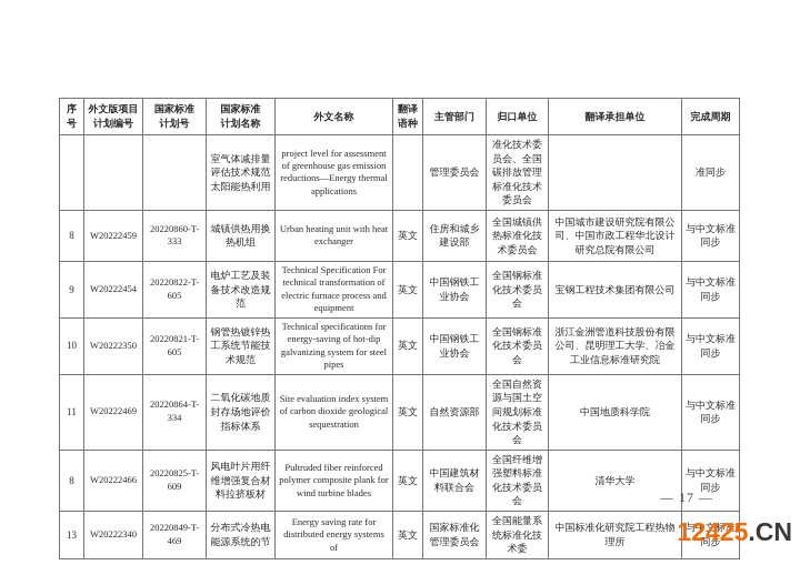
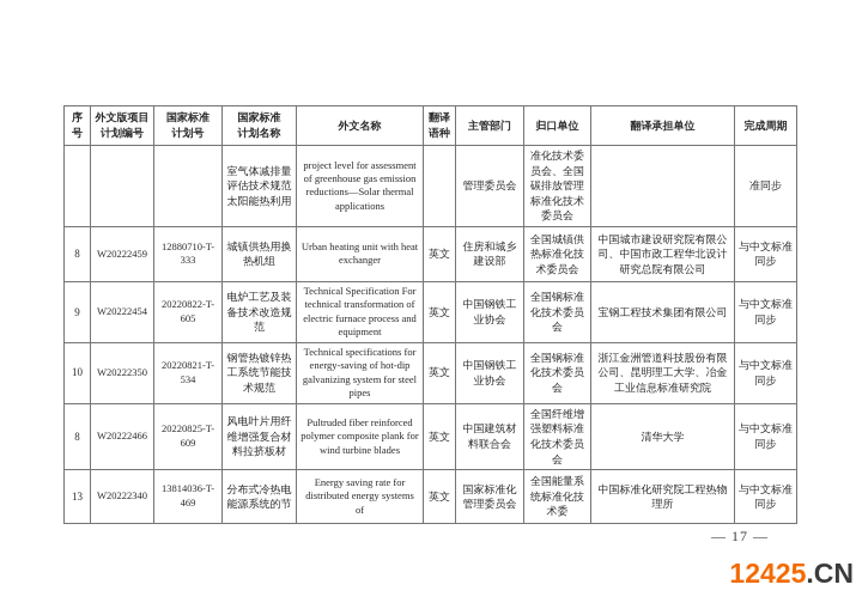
  序 号	外文版项目 计划编号	国家标准 计划号	国家标准 计划名称	外文名称	翻译 语种	主管部门	归口单位	翻译承担单位	完成周期
- 			室气体减排量评估技术规范太阳能热利用	project level for assessment of greenhouse gas emission reductions—Energy thermal applications		管理委员会	准化技术委员会、全国碳排放管理标准化技术委员会		准同步
+ 			室气体减排量评估技术规范太阳能热利用	project level for assessment of greenhouse gas emission reductions—Solar thermal applications		管理委员会	准化技术委员会、全国碳排放管理标准化技术委员会		准同步
- 8	W20222459	20220860-T-333	城镇供热用换热机组	Urban heating unit with heat exchanger	英文	住房和城乡建设部	全国城镇供热标准化技术委员会	中国城市建设研究院有限公司、中国市政工程华北设计研究总院有限公司	与中文标准同步
+ 8	W20222459	12880710-T-333	城镇供热用换热机组	Urban heating unit with heat exchanger	英文	住房和城乡建设部	全国城镇供热标准化技术委员会	中国城市建设研究院有限公司、中国市政工程华北设计研究总院有限公司	与中文标准同步
  9	W20222454	20220822-T-605	电炉工艺及装备技术改造规范	Technical Specification For technical transformation of electric furnace process and equipment	英文	中国钢铁工业协会	全国钢标准化技术委员会	宝钢工程技术集团有限公司	与中文标准同步
- 10	W20222350	20220821-T-605	钢管热镀锌热工系统节能技术规范	Technical specifications for energy-saving of hot-dip galvanizing system for steel pipes	英文	中国钢铁工业协会	全国钢标准化技术委员会	浙江金洲管道科技股份有限公司、昆明理工大学、冶金工业信息标准研究院	与中文标准同步
+ 10	W20222350	20220821-T-534	钢管热镀锌热工系统节能技术规范	Technical specifications for energy-saving of hot-dip galvanizing system for steel pipes	英文	中国钢铁工业协会	全国钢标准化技术委员会	浙江金洲管道科技股份有限公司、昆明理工大学、冶金工业信息标准研究院	与中文标准同步
- 11	W20222469	20220864-T-334	二氧化碳地质封存场地评价指标体系	Site evaluation index system of carbon dioxide geological sequestration	英文	自然资源部	全国自然资源与国土空间规划标准化技术委员会	中国地质科学院	与中文标准同步
  8	W20222466	20220825-T-609	风电叶片用纤维增强复合材料拉挤板材	Pultruded fiber reinforced polymer composite plank for wind turbine blades	英文	中国建筑材料联合会	全国纤维增强塑料标准化技术委员会	清华大学	与中文标准同步
- 13	W20222340	20220849-T-469	分布式冷热电能源系统的节	Energy saving rate for distributed energy systems of	英文	国家标准化管理委员会	全国能量系统标准化技术委	中国标准化研究院工程热物理所	与中文标准同步
+ 13	W20222340	13814036-T-469	分布式冷热电能源系统的节	Energy saving rate for distributed energy systems of	英文	国家标准化管理委员会	全国能量系统标准化技术委	中国标准化研究院工程热物理所	与中文标准同步
  — 17 —
  12425.CN
